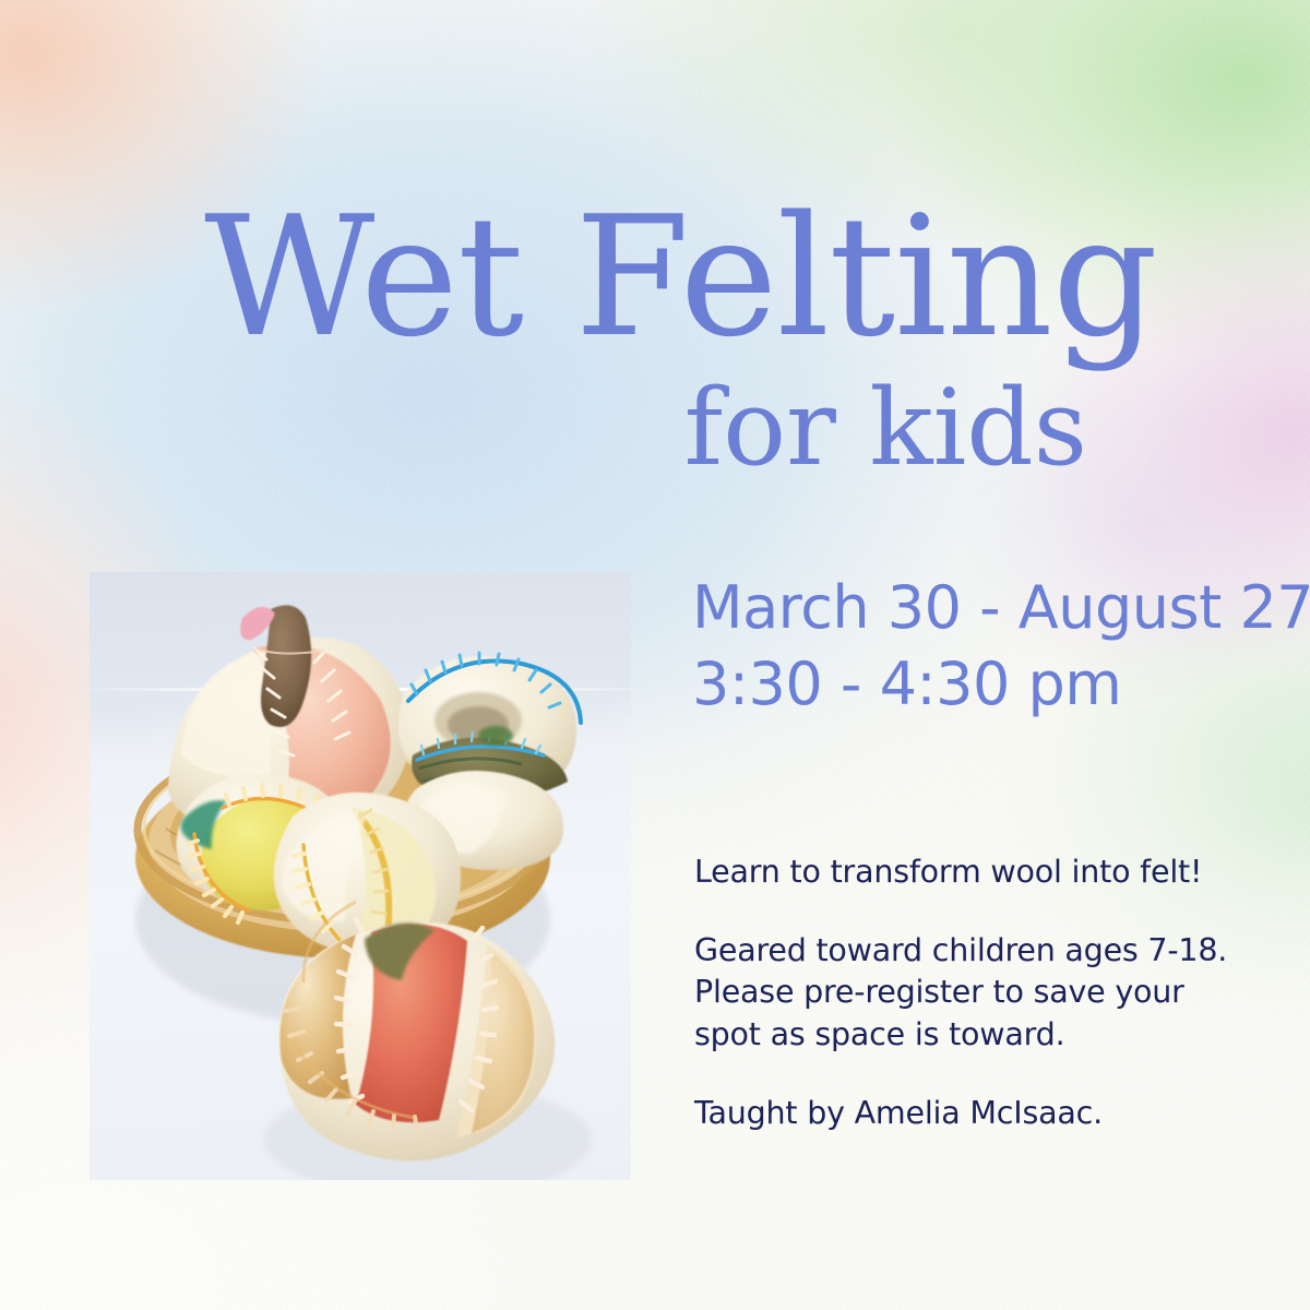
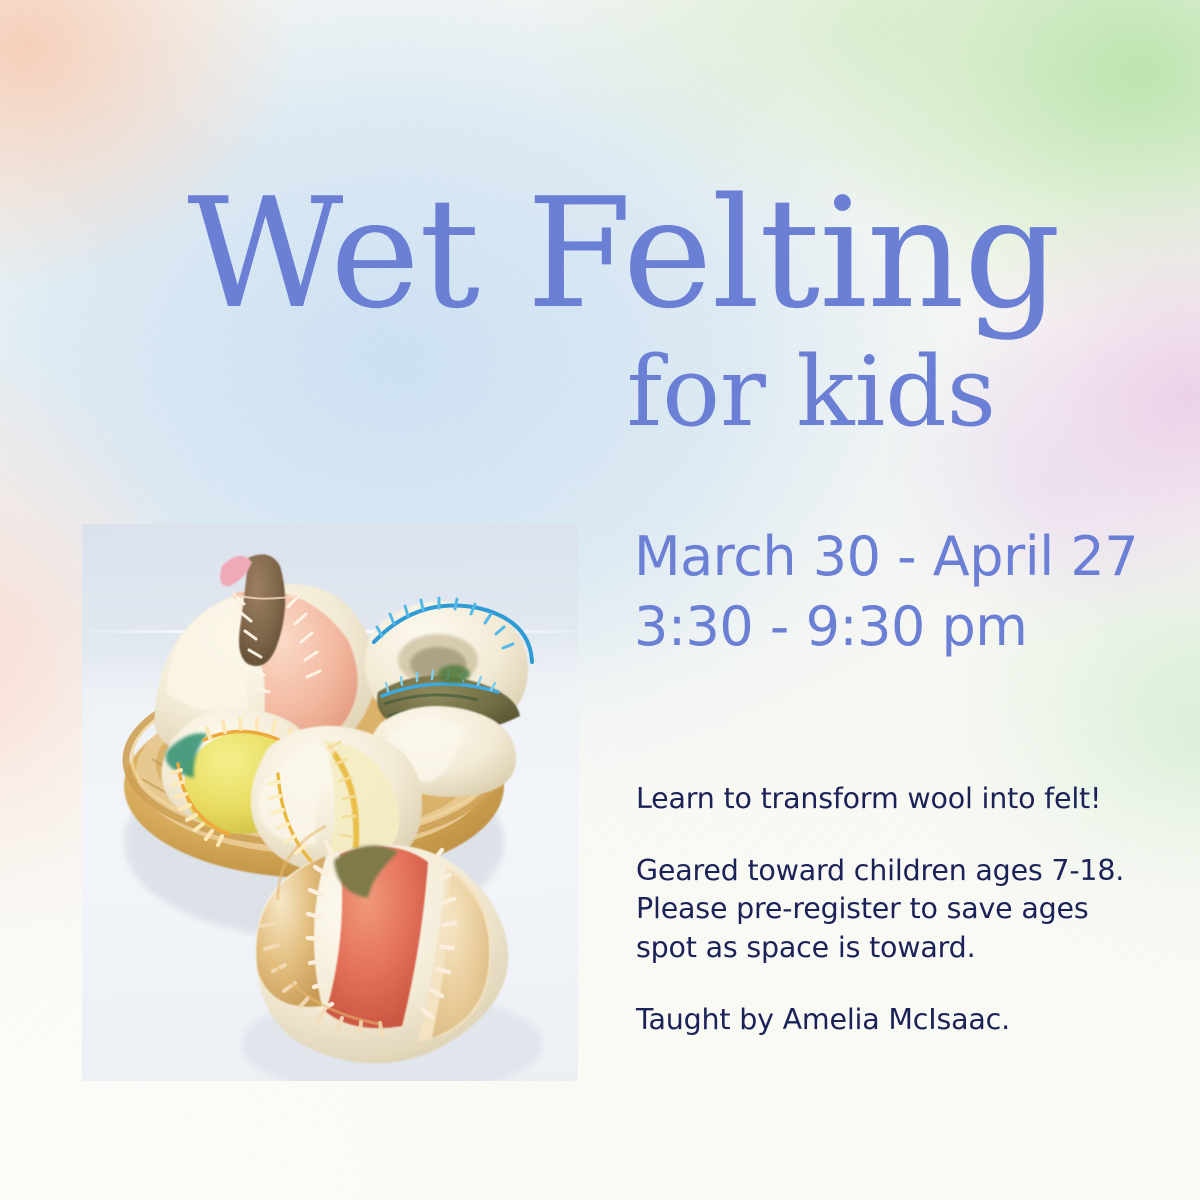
  Wet Felting
  for kids
- March 30 - August 27
+ March 30 - April 27
- 3:30 - 4:30 pm
+ 3:30 - 9:30 pm
  Learn to transform wool into felt!
  Geared toward children ages 7-18.
- Please pre-register to save your
+ Please pre-register to save ages
  spot as space is toward.
  Taught by Amelia McIsaac.
